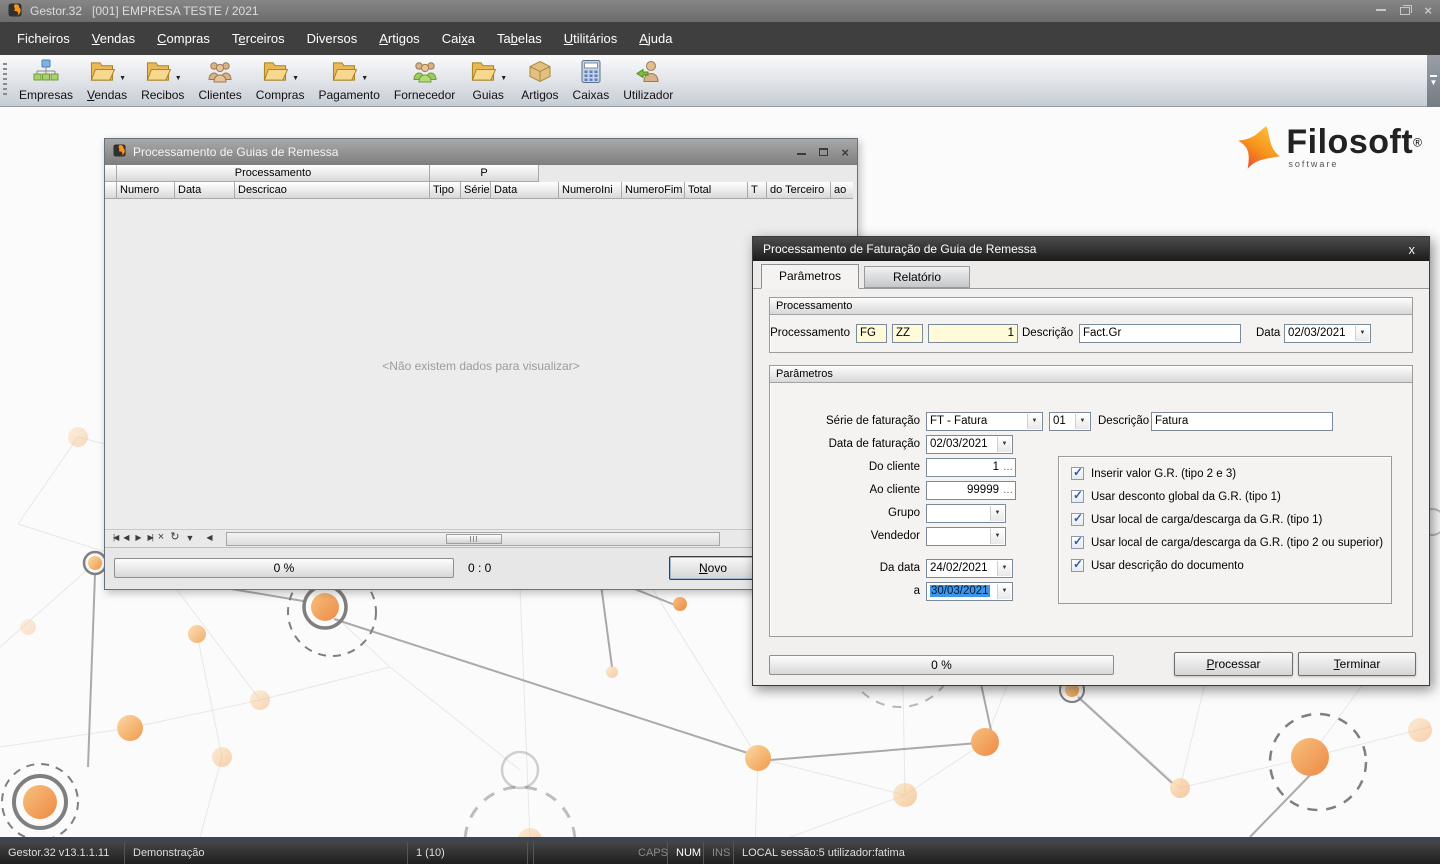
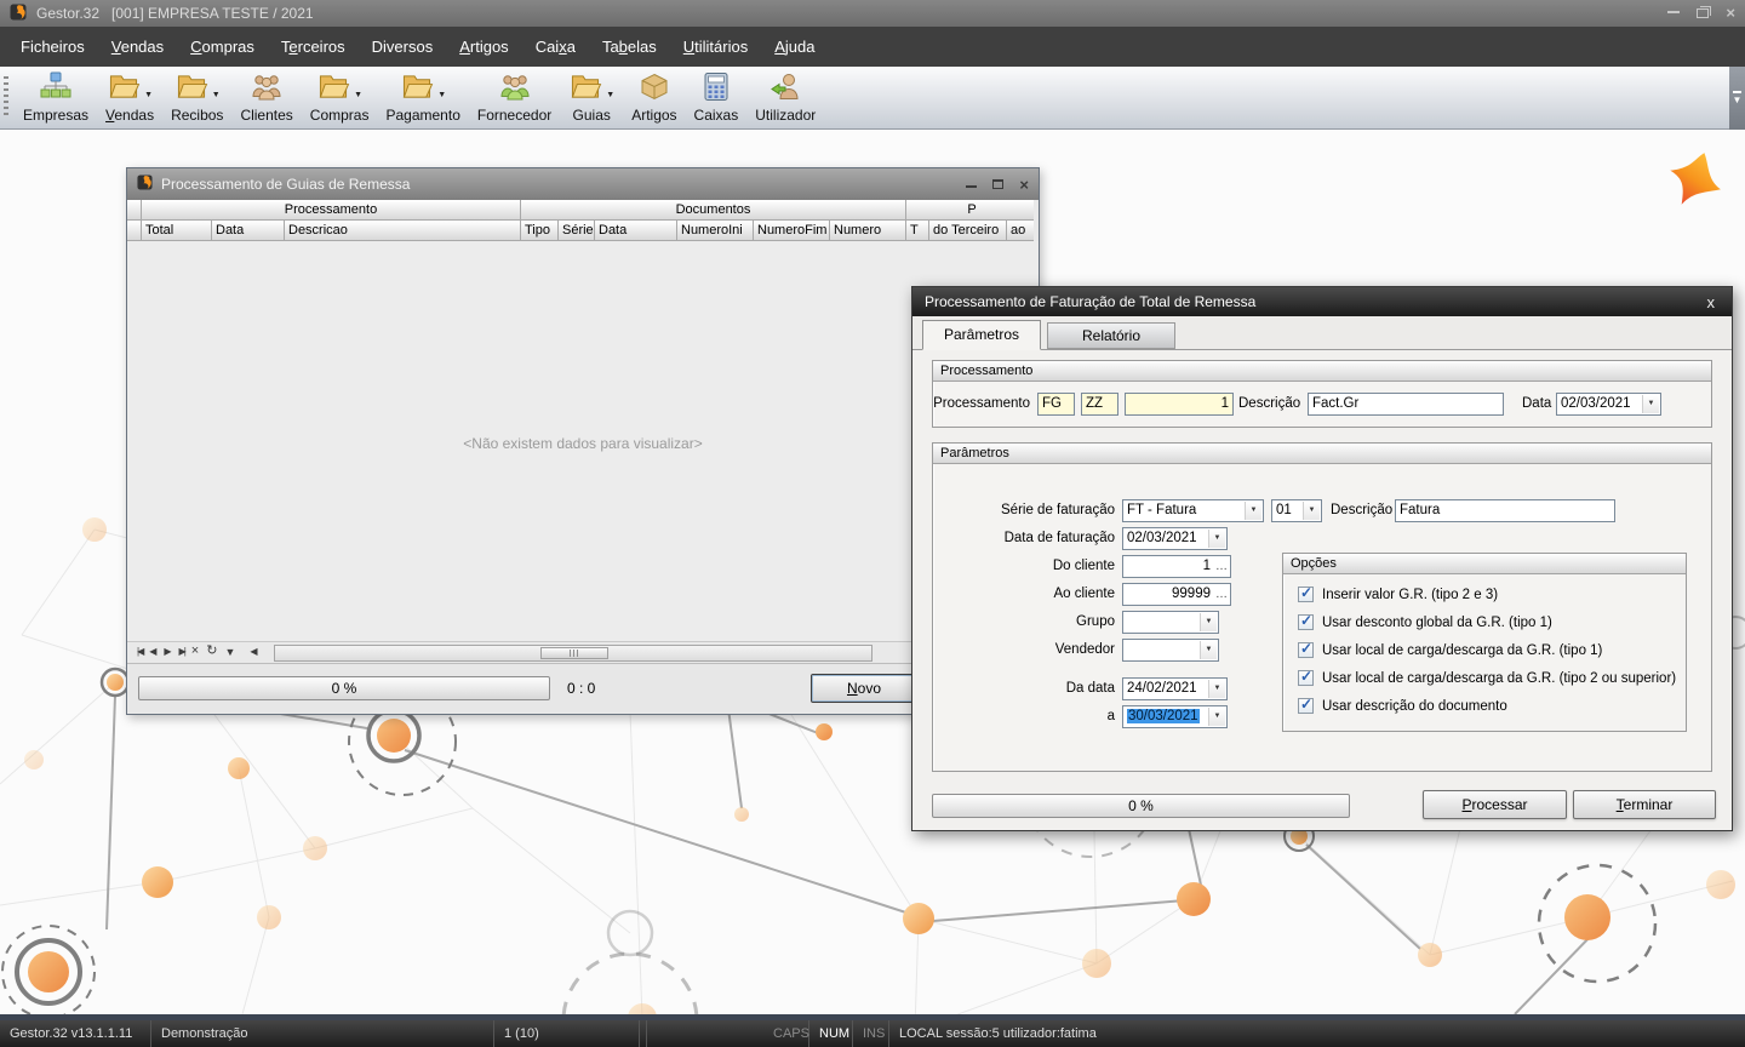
  Gestor.32
  [001] EMPRESA TESTE / 2021
  ×
  Ficheiros
  Vendas
  Compras
  Terceiros
  Diversos
  Artigos
  Caixa
  Tabelas
  Utilitários
  Ajuda
  Empresas
  Vendas
  Recibos
  Clientes
  Compras
  Pagamento
  Fornecedor
  Guias
  Artigos
  Caixas
  Utilizador
  ▼
- Filosoft®
- software
  Processamento de Guias de Remessa
  ×
  Processamento
+ Documentos
  P
- Numero
+ Total
  Data
  Descricao
  Tipo
  Série
  Data
  NumeroIni
  NumeroFim
- Total
+ Numero
  T
  do Terceiro
  ao
  <Não existem dados para visualizar>
  |◀
  ◀
  ▶
  ▶|
  ×
  ↻
  ▼
  ◀
  0 %
  0 : 0
  Novo
- Processamento de Faturação de Guia de Remessa
+ Processamento de Faturação de Total de Remessa
  x
  Parâmetros
  Relatório
  Processamento
  Processamento
  FG
  ZZ
  1
  Descrição
  Fact.Gr
  Data
  02/03/2021
  Parâmetros
  Série de faturação
  FT - Fatura
  01
  Descrição
  Fatura
  Data de faturação
  02/03/2021
  Do cliente
  1
  …
  Ao cliente
  99999
  …
  Grupo
  Vendedor
  Da data
  24/02/2021
  a
  30/03/2021
+ Opções
  ✓
  Inserir valor G.R. (tipo 2 e 3)
  ✓
  Usar desconto global da G.R. (tipo 1)
  ✓
  Usar local de carga/descarga da G.R. (tipo 1)
  ✓
  Usar local de carga/descarga da G.R. (tipo 2 ou superior)
  ✓
  Usar descrição do documento
  0 %
  Processar
  Terminar
  Gestor.32 v13.1.1.11
  Demonstração
  1 (10)
  CAPS
  NUM
  INS
  LOCAL sessão:5 utilizador:fatima
